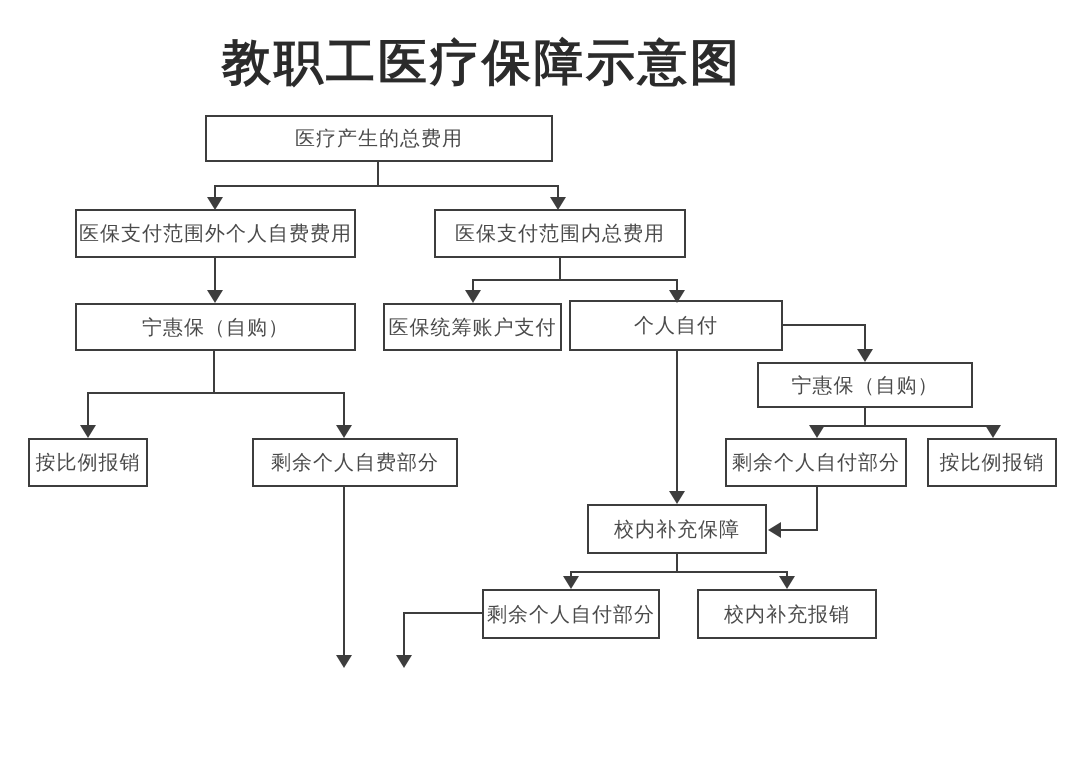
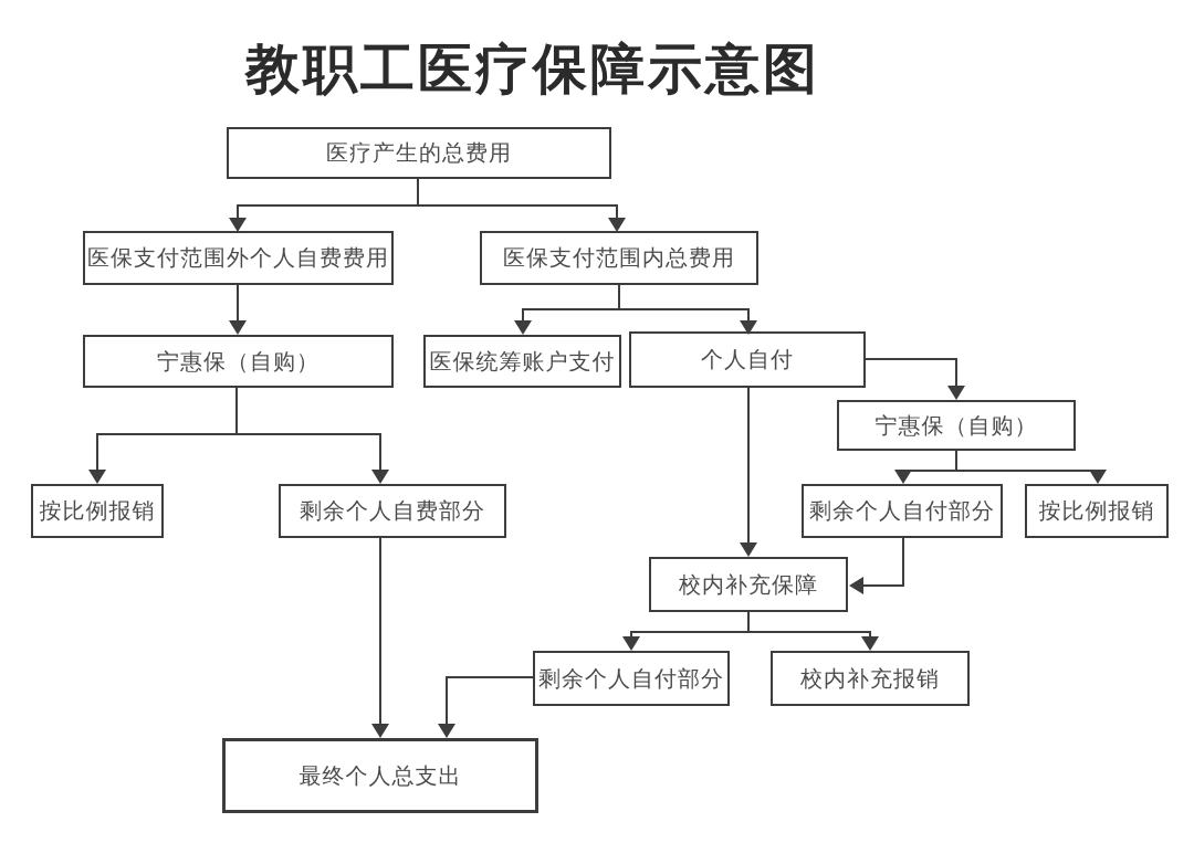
  教职工医疗保障示意图
  医疗产生的总费用
  医保支付范围外个人自费费用
  医保支付范围内总费用
  宁惠保（自购）
  医保统筹账户支付
  个人自付
  宁惠保（自购）
  按比例报销
  剩余个人自费部分
  剩余个人自付部分
  按比例报销
  校内补充保障
  剩余个人自付部分
  校内补充报销
+ 最终个人总支出
